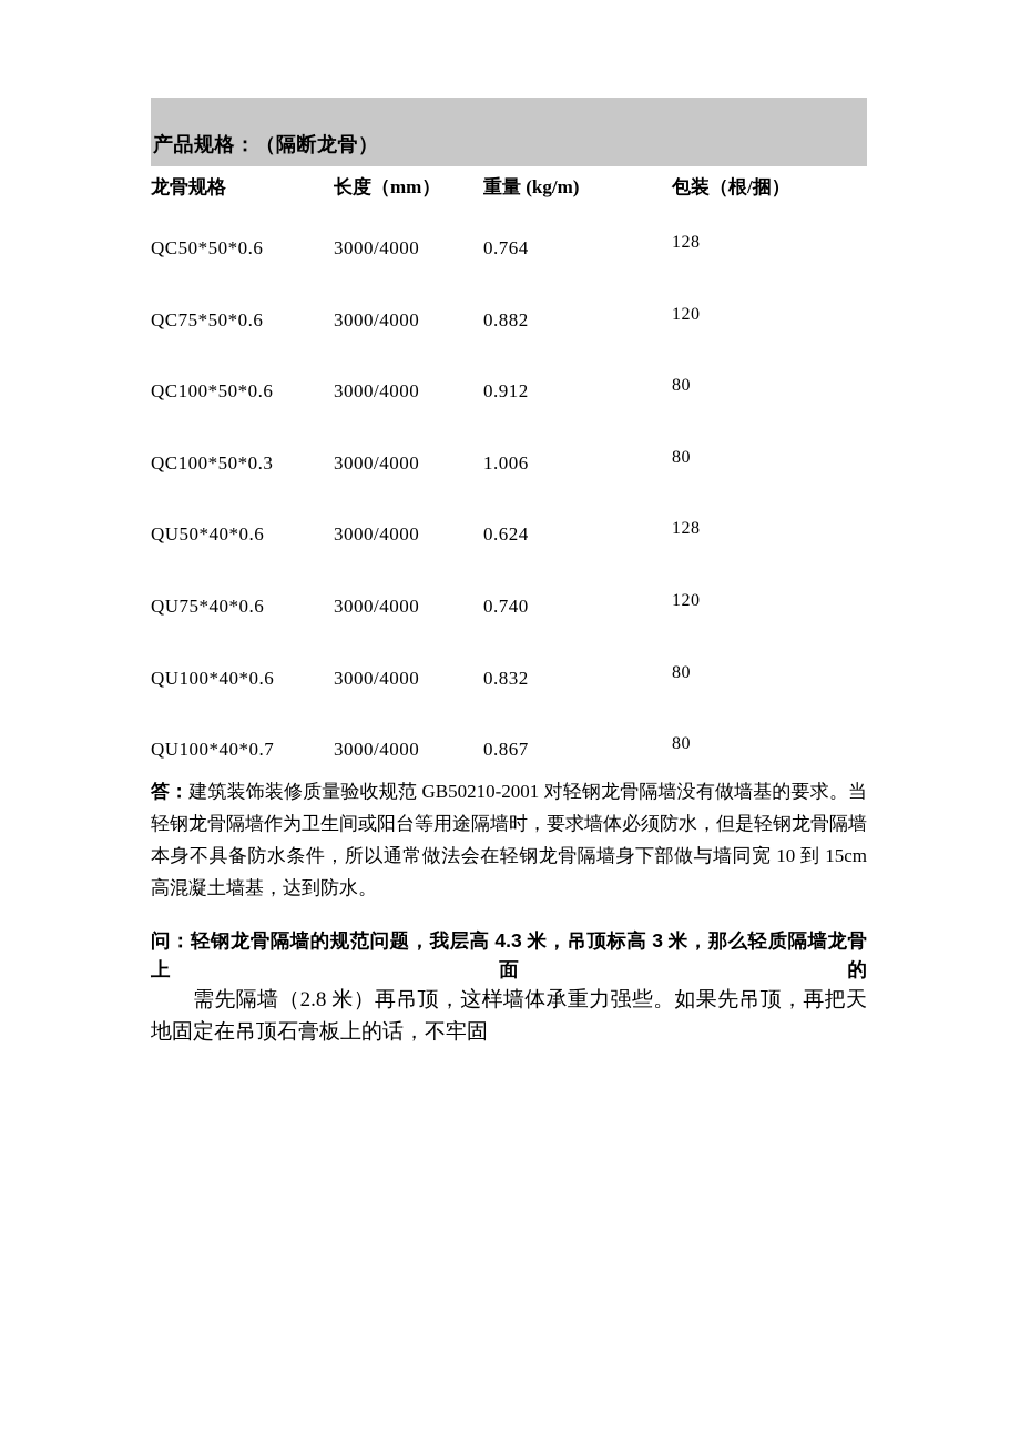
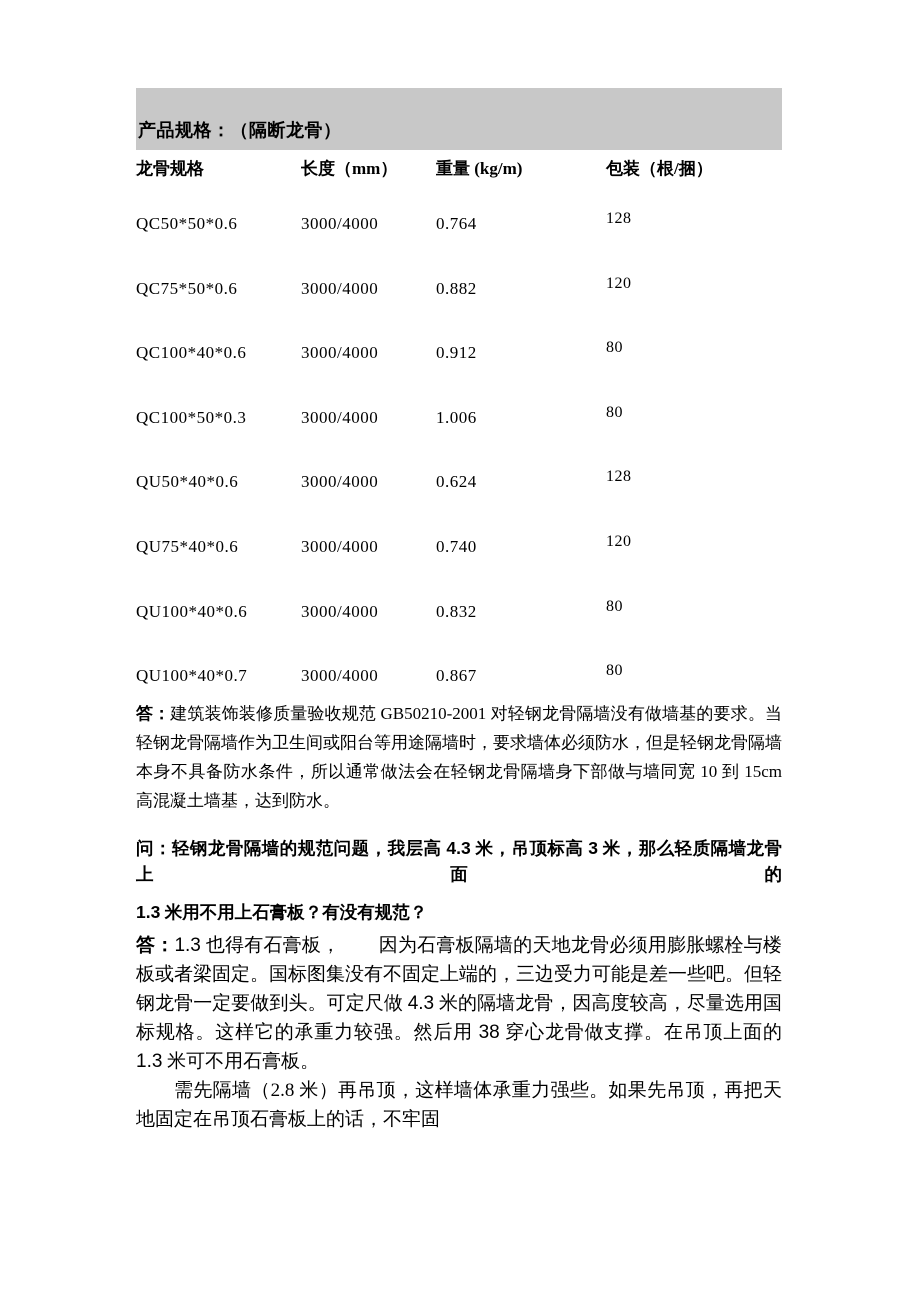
  产品规格：（隔断龙骨）
  龙骨规格
  长度（mm）
  重量 (kg/m)
  包装（根/捆）
  QC50*50*0.6
  3000/4000
  0.764
  128
  QC75*50*0.6
  3000/4000
  0.882
  120
- QC100*50*0.6
+ QC100*40*0.6
  3000/4000
  0.912
  80
  QC100*50*0.3
  3000/4000
  1.006
  80
  QU50*40*0.6
  3000/4000
  0.624
  128
  QU75*40*0.6
  3000/4000
  0.740
  120
  QU100*40*0.6
  3000/4000
  0.832
  80
  QU100*40*0.7
  3000/4000
  0.867
  80
  答：建筑装饰装修质量验收规范 GB50210-2001 对轻钢龙骨隔墙没有做墙基的要求。当轻钢龙骨隔墙作为卫生间或阳台等用途隔墙时，要求墙体必须防水，但是轻钢龙骨隔墙本身不具备防水条件，所以通常做法会在轻钢龙骨隔墙身下部做与墙同宽 10 到 15cm 高混凝土墙基，达到防水。
  问：轻钢龙骨隔墙的规范问题，我层高 4.3 米，吊顶标高 3 米，那么轻质隔墙龙骨上面的
+ 1.3 米用不用上石膏板？有没有规范？
+ 答：1.3 也得有石膏板， 因为石膏板隔墙的天地龙骨必须用膨胀螺栓与楼板或者梁固定。国标图集没有不固定上端的，三边受力可能是差一些吧。但轻钢龙骨一定要做到头。可定尺做 4.3 米的隔墙龙骨，因高度较高，尽量选用国标规格。这样它的承重力较强。然后用 38 穿心龙骨做支撑。在吊顶上面的 1.3 米可不用石膏板。
  需先隔墙（2.8 米）再吊顶，这样墙体承重力强些。如果先吊顶，再把天地固定在吊顶石膏板上的话，不牢固
